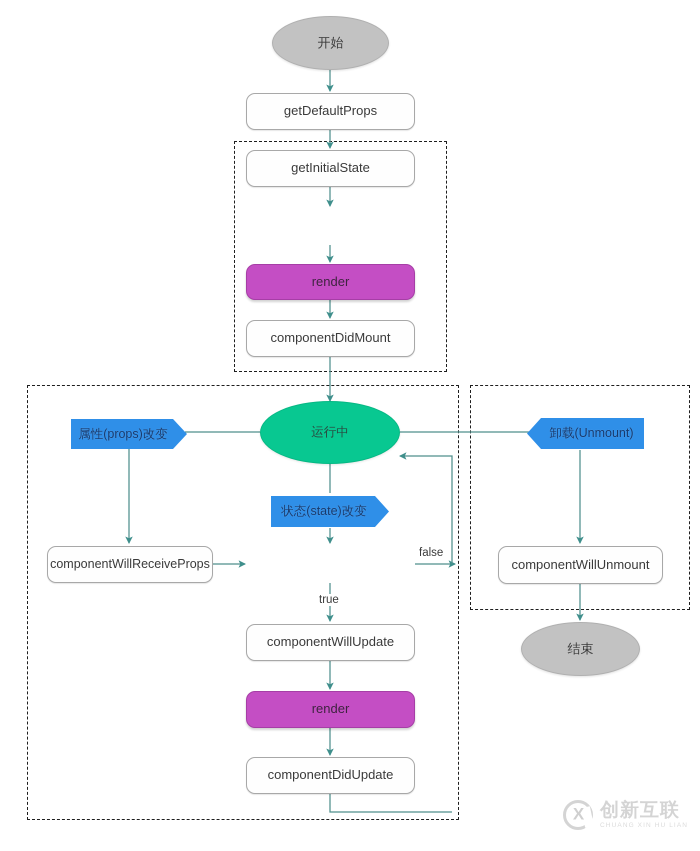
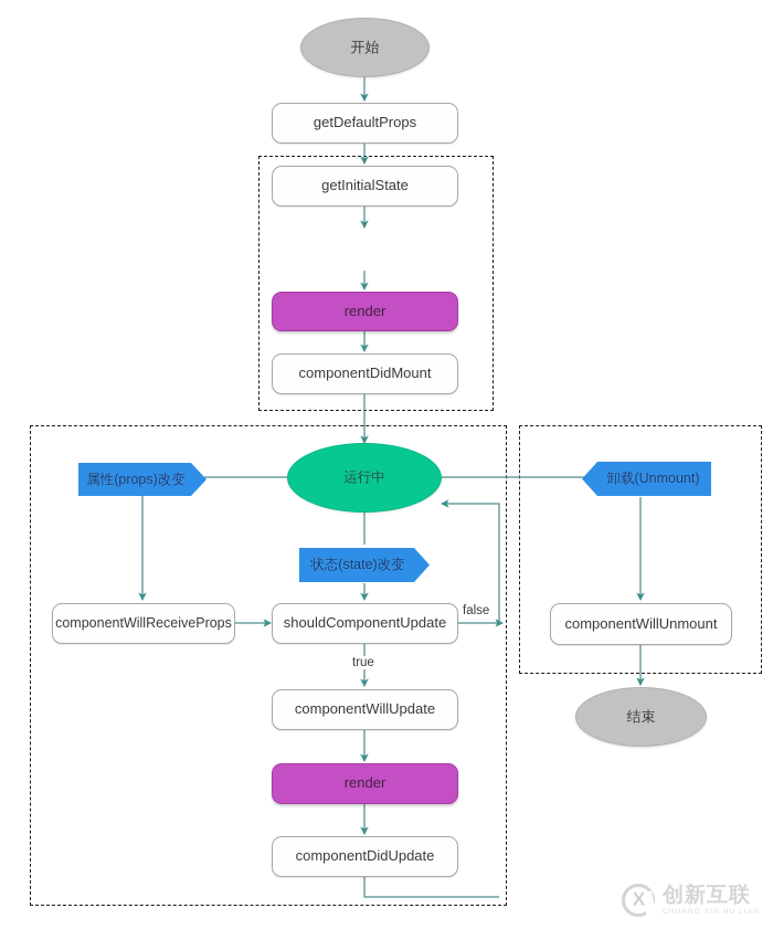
  开始
  getDefaultProps
  getInitialState
  render
  componentDidMount
  运行中
  属性(props)改变
  状态(state)改变
  卸载(Unmount)
  componentWillReceiveProps
+ shouldComponentUpdate
  componentWillUpdate
  render
  componentDidUpdate
  componentWillUnmount
  结束
  false
  true
  创新互联
